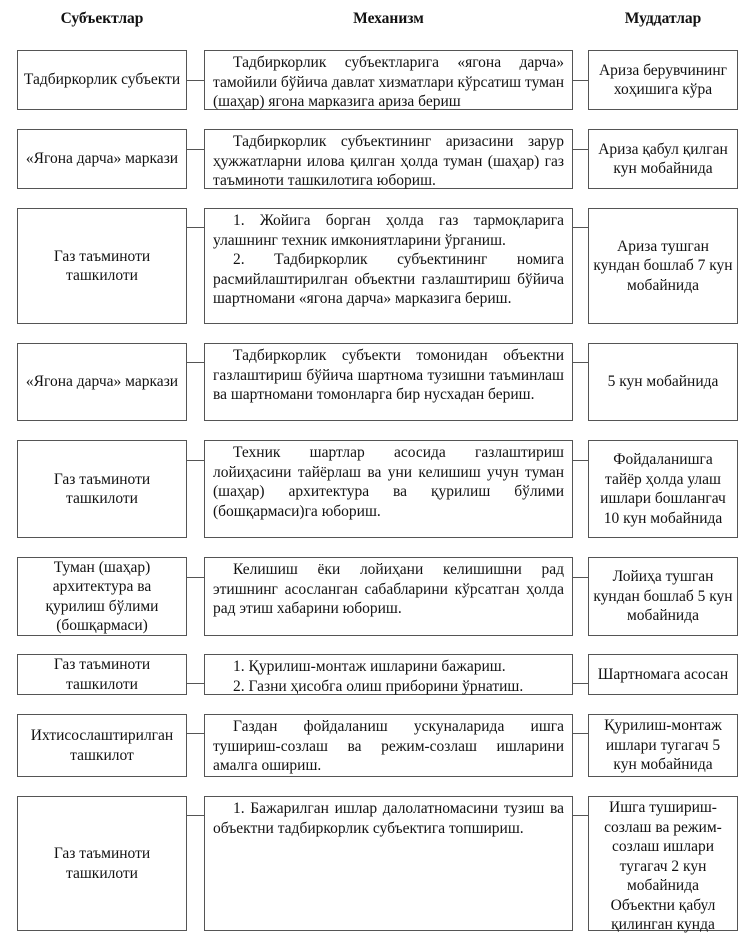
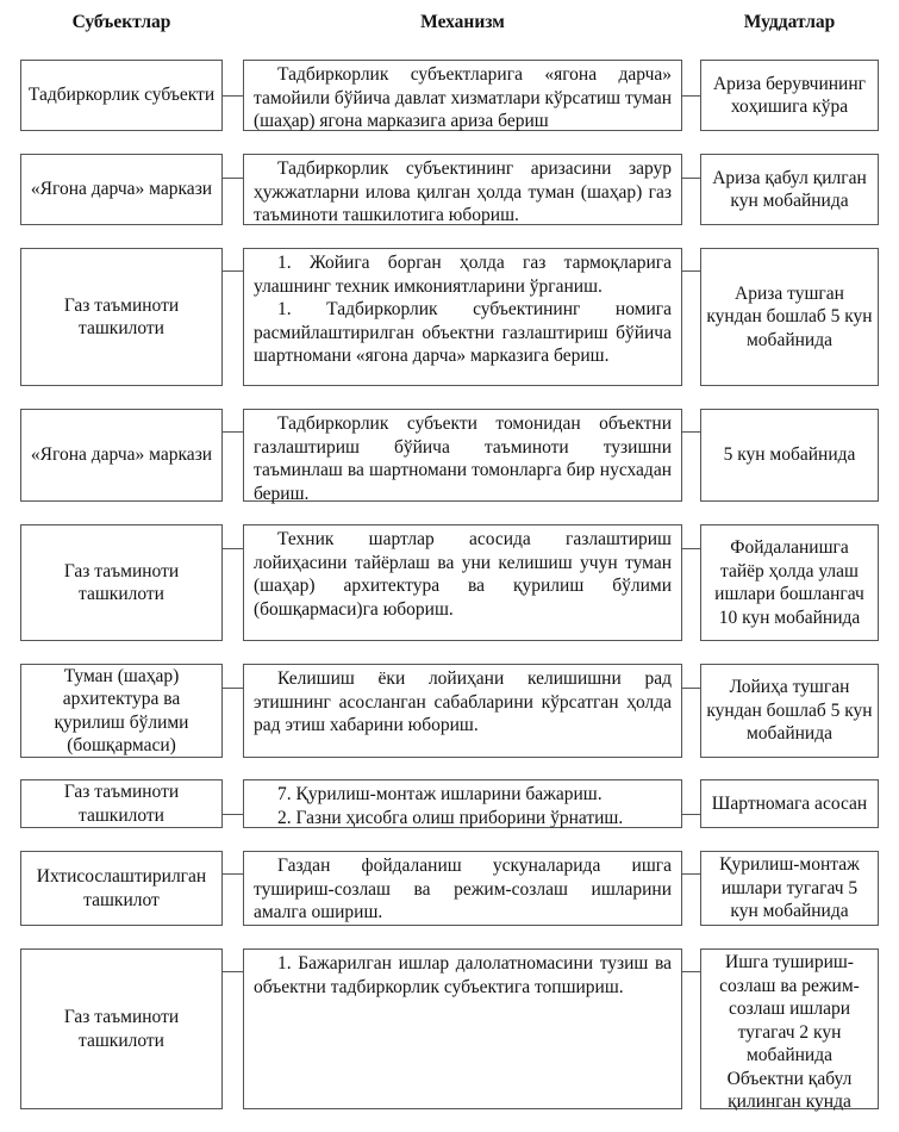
  Субъектлар
  Механизм
  Муддатлар
  Тадбиркорлик субъекти
  Тадбиркорлик субъектларига «ягона дарча» тамойили бўйича давлат хизматлари кўрсатиш туман (шаҳар) ягона марказига ариза бериш
  Ариза берувчининг хоҳишига кўра
  «Ягона дарча» маркази
  Тадбиркорлик субъектининг аризасини зарур ҳужжатларни илова қилган ҳолда туман (шаҳар) газ таъминоти ташкилотига юбориш.
  Ариза қабул қилган кун мобайнида
  Газ таъминоти ташкилоти
  1. Жойига борган ҳолда газ тармоқларига улашнинг техник имкониятларини ўрганиш.
- 2. Тадбиркорлик субъектининг номига расмийлаштирилган объектни газлаштириш бўйича шартномани «ягона дарча» марказига бериш.
+ 1. Тадбиркорлик субъектининг номига расмийлаштирилган объектни газлаштириш бўйича шартномани «ягона дарча» марказига бериш.
- Ариза тушган кундан бошлаб 7 кун мобайнида
+ Ариза тушган кундан бошлаб 5 кун мобайнида
  «Ягона дарча» маркази
- Тадбиркорлик субъекти томонидан объектни газлаштириш бўйича шартнома тузишни таъминлаш ва шартномани томонларга бир нусхадан бериш.
+ Тадбиркорлик субъекти томонидан объектни газлаштириш бўйича таъминоти тузишни таъминлаш ва шартномани томонларга бир нусхадан бериш.
  5 кун мобайнида
  Газ таъминоти ташкилоти
  Техник шартлар асосида газлаштириш лойиҳасини тайёрлаш ва уни келишиш учун туман (шаҳар) архитектура ва қурилиш бўлими (бошқармаси)га юбориш.
  Фойдаланишга тайёр ҳолда улаш ишлари бошлангач 10 кун мобайнида
  Туман (шаҳар) архитектура ва қурилиш бўлими (бошқармаси)
  Келишиш ёки лойиҳани келишишни рад этишнинг асосланган сабабларини кўрсатган ҳолда рад этиш хабарини юбориш.
  Лойиҳа тушган кундан бошлаб 5 кун мобайнида
  Газ таъминоти ташкилоти
- 1. Қурилиш-монтаж ишларини бажариш.
+ 7. Қурилиш-монтаж ишларини бажариш.
  2. Газни ҳисобга олиш приборини ўрнатиш.
  Шартномага асосан
  Ихтисослаштирилган ташкилот
  Газдан фойдаланиш ускуналарида ишга тушириш-созлаш ва режим-созлаш ишларини амалга ошириш.
  Қурилиш-монтаж ишлари тугагач 5 кун мобайнида
  Газ таъминоти ташкилоти
  1. Бажарилган ишлар далолатномасини тузиш ва объектни тадбиркорлик субъектига топшириш.
  Ишга тушириш-созлаш ва режим-созлаш ишлари тугагач 2 кун мобайнида
  Объектни қабул қилинган кунда
